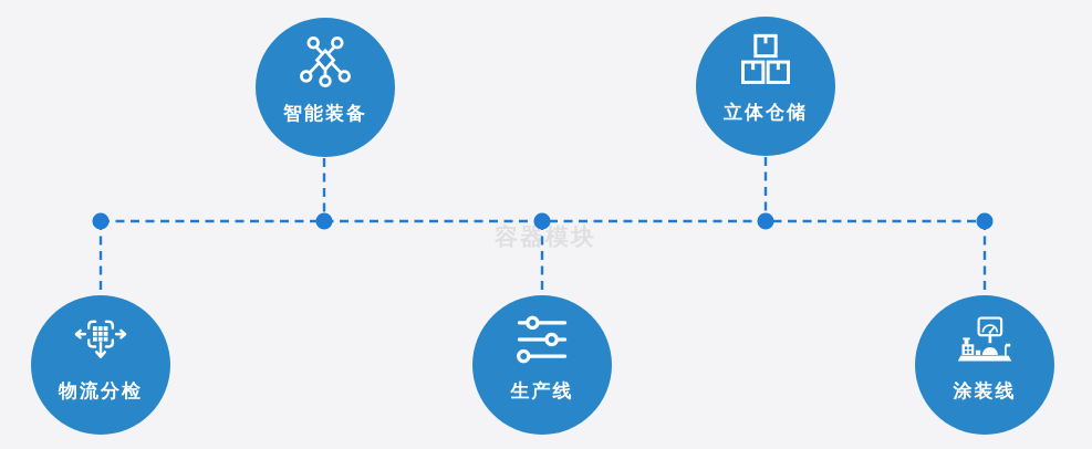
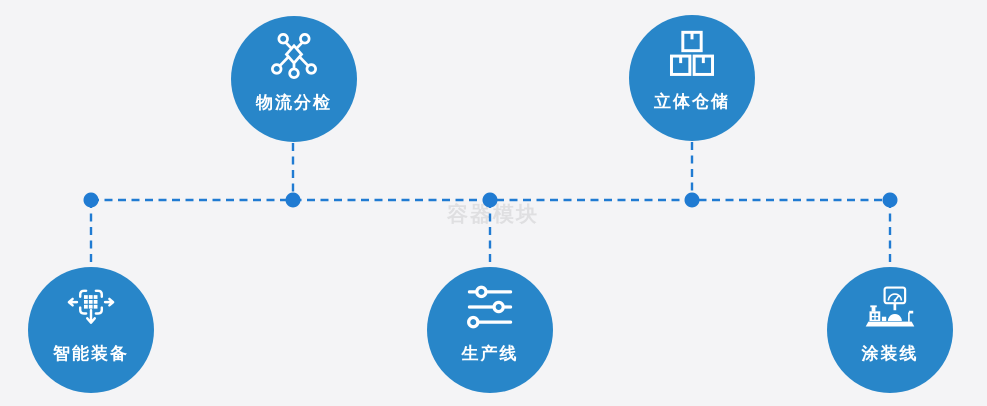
  容器模块
- 智能装备
+ 物流分检
  立体仓储
- 物流分检
+ 智能装备
  生产线
  涂装线
